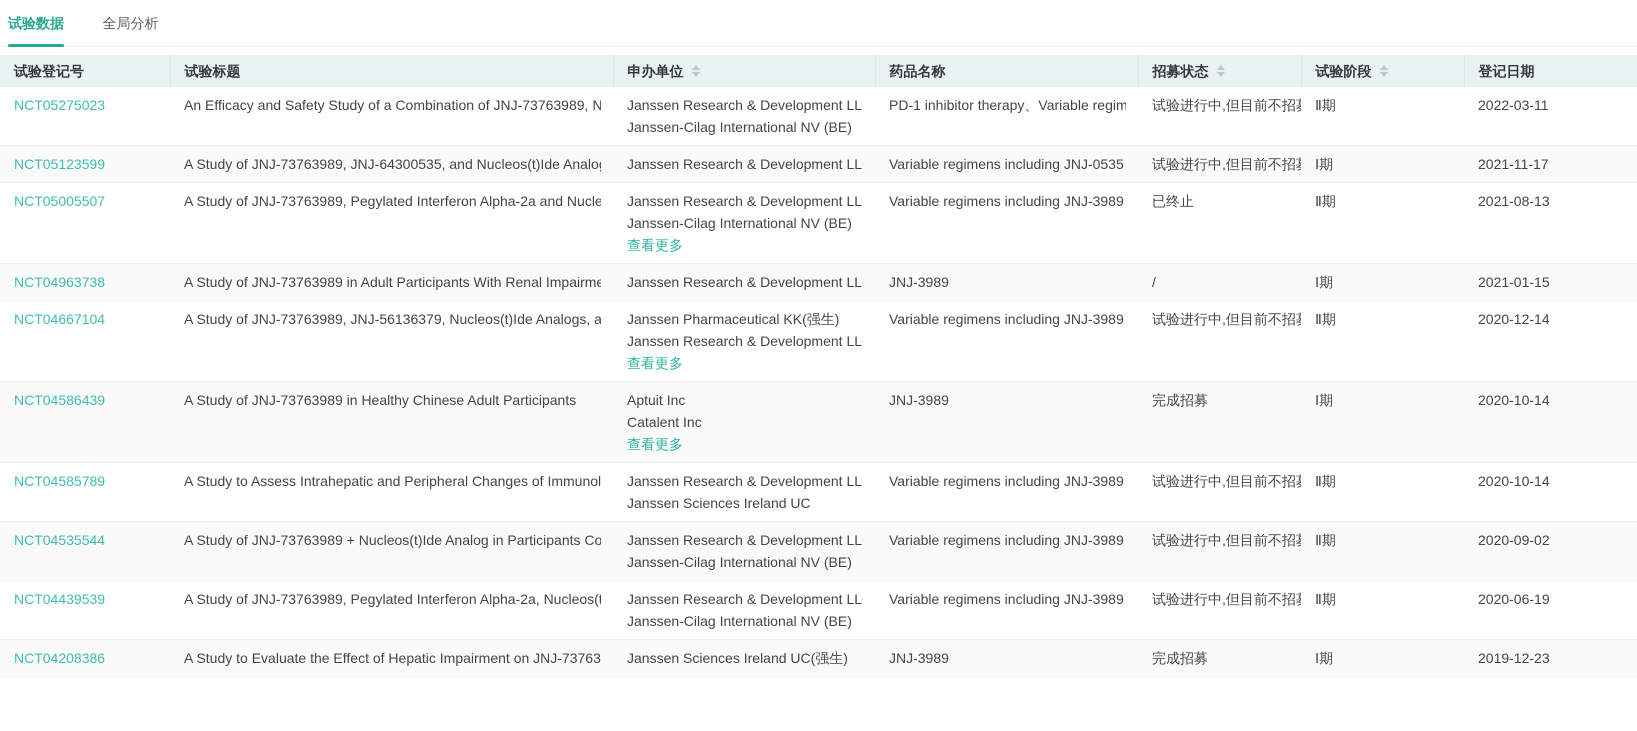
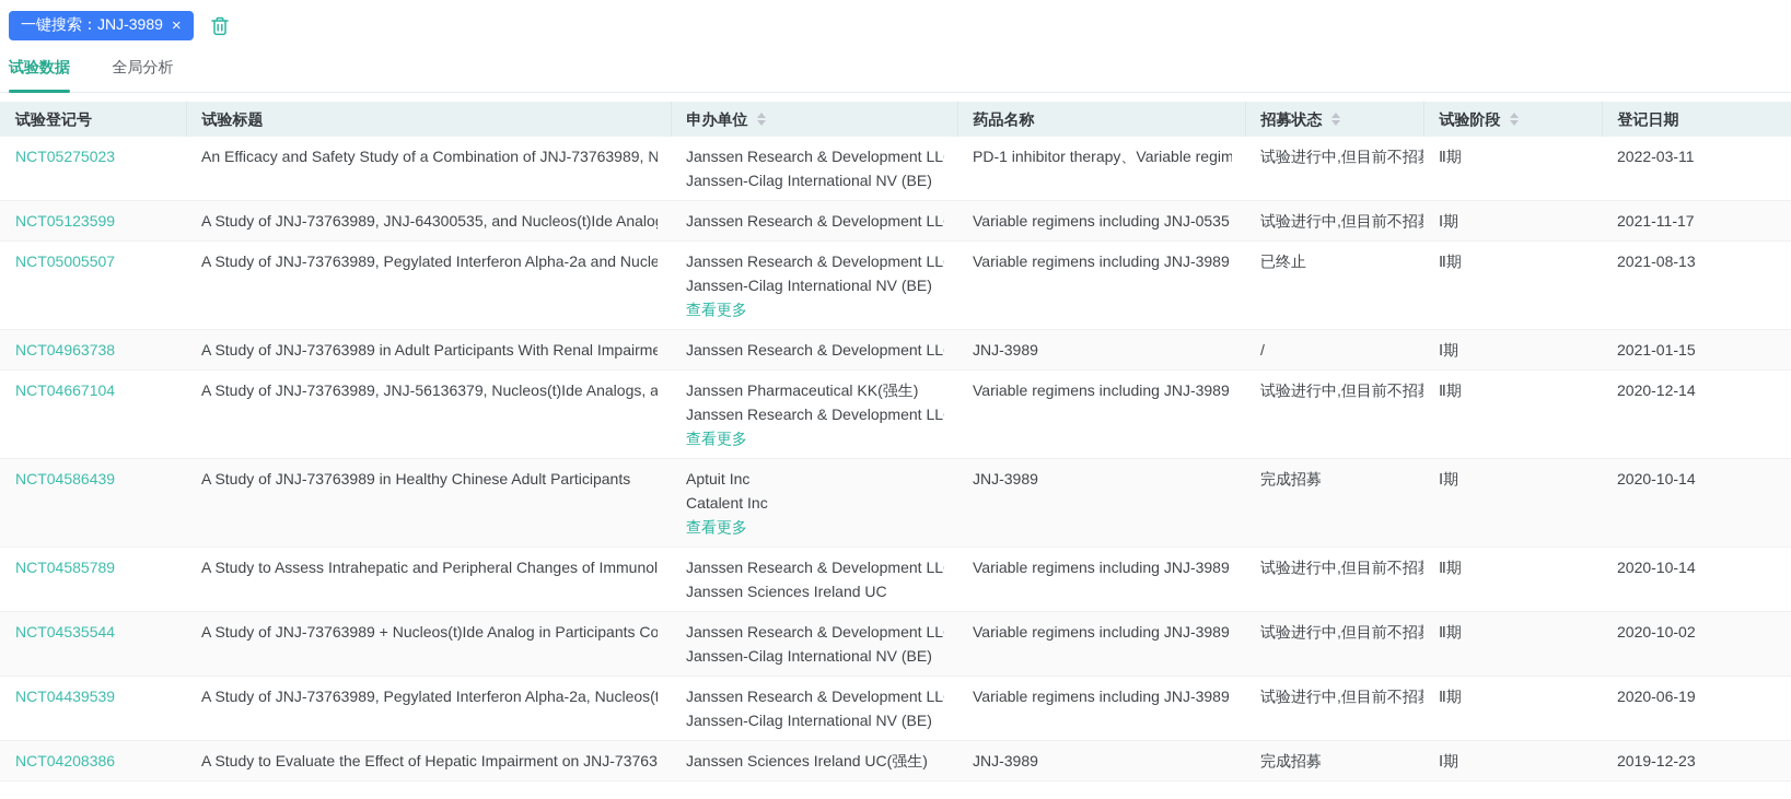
+ 一键搜索：JNJ-3989
+ ×
  试验数据 全局分析
  试验登记号	试验标题	申办单位	药品名称	招募状态	试验阶段	登记日期
  NCT05275023	An Efficacy and Safety Study of a Combination of JNJ-73763989, N	Janssen Research & Development LLJanssen-Cilag International NV (BE)	PD-1 inhibitor therapy、Variable regim	试验进行中,但目前不招	Ⅱ期	2022-03-11
  NCT05123599	A Study of JNJ-73763989, JNJ-64300535, and Nucleos(t)Ide Analo	Janssen Research & Development LL	Variable regimens including JNJ-0535	试验进行中,但目前不招	Ⅰ期	2021-11-17
  NCT05005507	A Study of JNJ-73763989, Pegylated Interferon Alpha-2a and Nucle	Janssen Research & Development LLJanssen-Cilag International NV (BE)查看更多	Variable regimens including JNJ-3989	已终止	Ⅱ期	2021-08-13
  NCT04963738	A Study of JNJ-73763989 in Adult Participants With Renal Impairme	Janssen Research & Development LL	JNJ-3989	/	Ⅰ期	2021-01-15
  NCT04667104	A Study of JNJ-73763989, JNJ-56136379, Nucleos(t)Ide Analogs, a	Janssen Pharmaceutical KK(强生)Janssen Research & Development LL查看更多	Variable regimens including JNJ-3989	试验进行中,但目前不招	Ⅱ期	2020-12-14
  NCT04586439	A Study of JNJ-73763989 in Healthy Chinese Adult Participants	Aptuit IncCatalent Inc查看更多	JNJ-3989	完成招募	Ⅰ期	2020-10-14
  NCT04585789	A Study to Assess Intrahepatic and Peripheral Changes of Immunol	Janssen Research & Development LLJanssen Sciences Ireland UC	Variable regimens including JNJ-3989	试验进行中,但目前不招	Ⅱ期	2020-10-14
- NCT04535544	A Study of JNJ-73763989 + Nucleos(t)Ide Analog in Participants Co	Janssen Research & Development LLJanssen-Cilag International NV (BE)	Variable regimens including JNJ-3989	试验进行中,但目前不招	Ⅱ期	2020-09-02
+ NCT04535544	A Study of JNJ-73763989 + Nucleos(t)Ide Analog in Participants Co	Janssen Research & Development LLJanssen-Cilag International NV (BE)	Variable regimens including JNJ-3989	试验进行中,但目前不招	Ⅱ期	2020-10-02
  NCT04439539	A Study of JNJ-73763989, Pegylated Interferon Alpha-2a, Nucleos(t	Janssen Research & Development LLJanssen-Cilag International NV (BE)	Variable regimens including JNJ-3989	试验进行中,但目前不招	Ⅱ期	2020-06-19
  NCT04208386	A Study to Evaluate the Effect of Hepatic Impairment on JNJ-73763	Janssen Sciences Ireland UC(强生)	JNJ-3989	完成招募	Ⅰ期	2019-12-23
